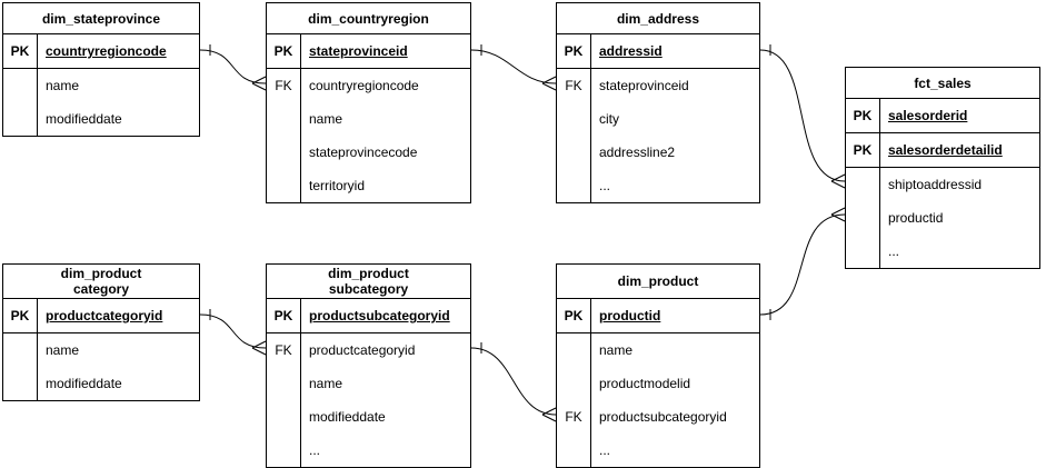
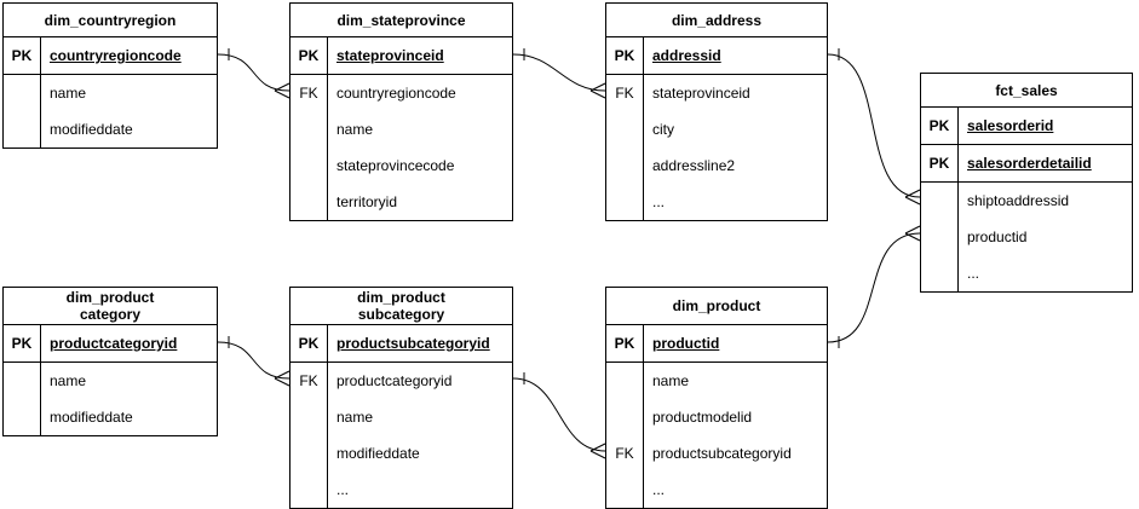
- dim_stateprovince
+ dim_countryregion
  PK
  countryregioncode
  name
  modifieddate
- dim_countryregion
+ dim_stateprovince
  PK
  stateprovinceid
  FK
  countryregioncode
  name
  stateprovincecode
  territoryid
  dim_address
  PK
  addressid
  FK
  stateprovinceid
  city
  addressline2
  ...
  fct_sales
  PK
  salesorderid
  PK
  salesorderdetailid
  shiptoaddressid
  productid
  ...
  dim_product
  category
  PK
  productcategoryid
  name
  modifieddate
  dim_product
  subcategory
  PK
  productsubcategoryid
  FK
  productcategoryid
  name
  modifieddate
  ...
  dim_product
  PK
  productid
  name
  productmodelid
  FK
  productsubcategoryid
  ...
